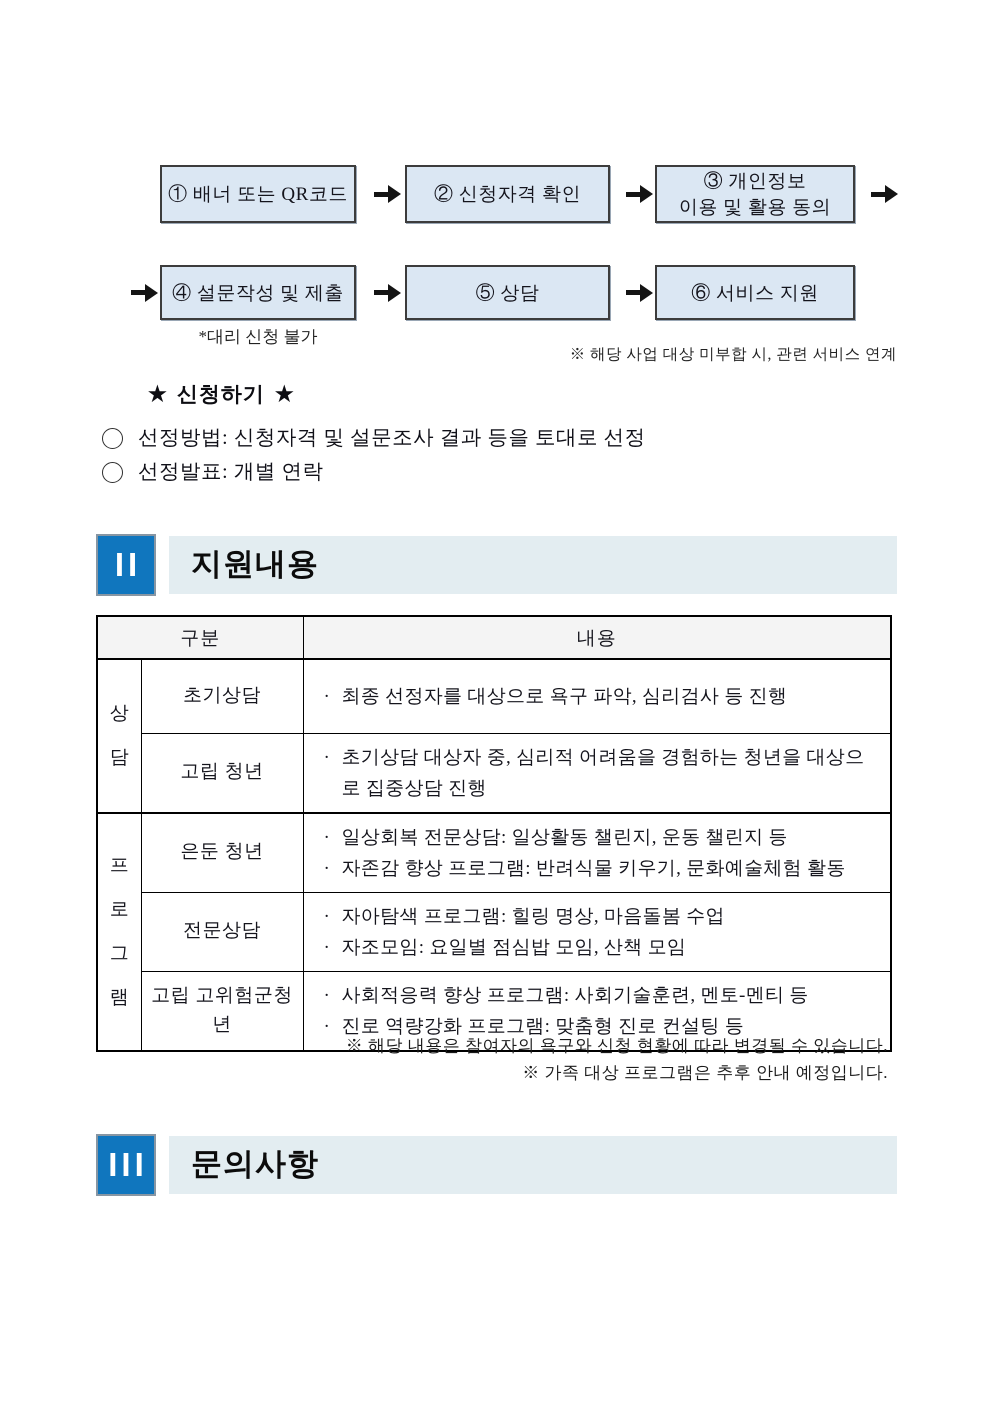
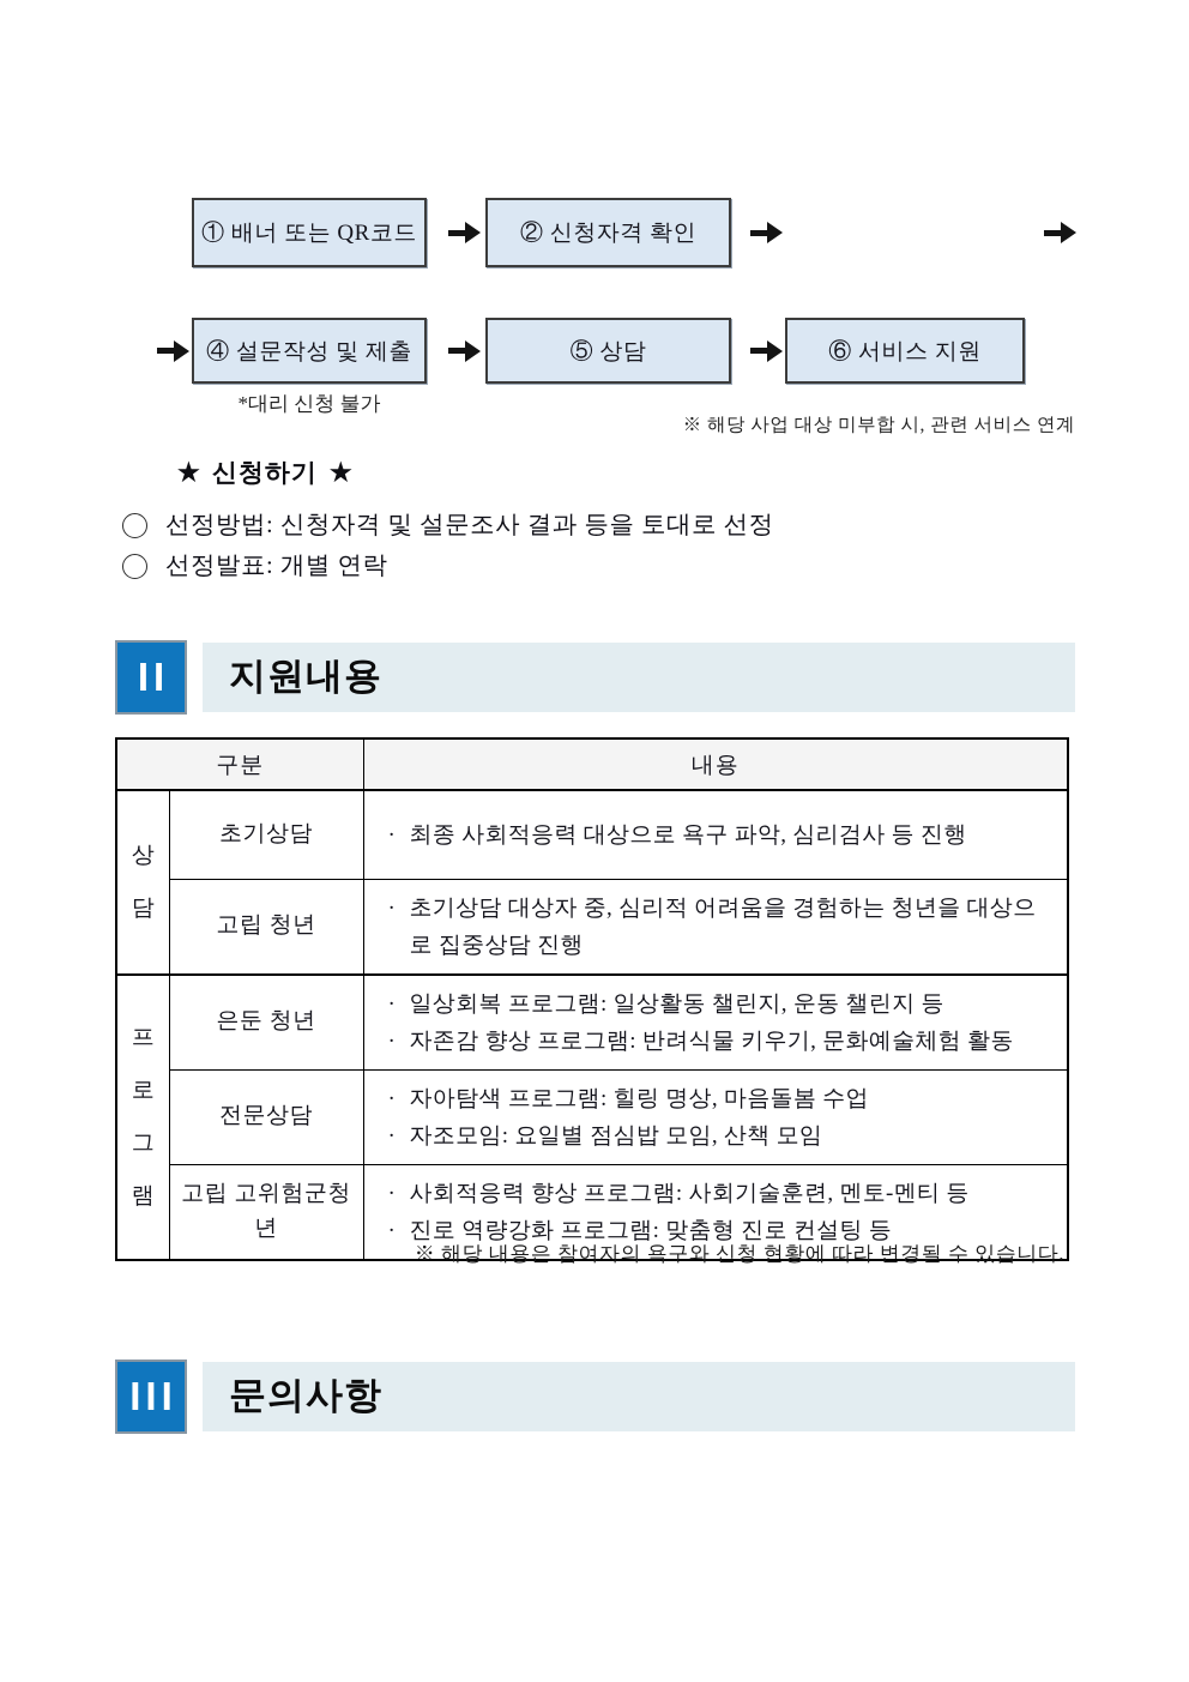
  ① 배너 또는 QR코드
  ② 신청자격 확인
- ③ 개인정보
- 이용 및 활용 동의
  ④ 설문작성 및 제출
  ⑤ 상담
  ⑥ 서비스 지원
  *대리 신청 불가
  ※ 해당 사업 대상 미부합 시, 관련 서비스 연계
  ★
  신청하기
  ★
  선정방법: 신청자격 및 설문조사 결과 등을 토대로 선정
  선정발표: 개별 연락
  II
  지원내용
  구분	내용
- 상담	초기상담	· 최종 선정자를 대상으로 욕구 파악, 심리검사 등 진행
+ 상담	초기상담	· 최종 사회적응력 대상으로 욕구 파악, 심리검사 등 진행
  고립 청년	· 초기상담 대상자 중, 심리적 어려움을 경험하는 청년을 대상으로 집중상담 진행
- 프로그램	은둔 청년	· 일상회복 전문상담: 일상활동 챌린지, 운동 챌린지 등 · 자존감 향상 프로그램: 반려식물 키우기, 문화예술체험 활동
+ 프로그램	은둔 청년	· 일상회복 프로그램: 일상활동 챌린지, 운동 챌린지 등 · 자존감 향상 프로그램: 반려식물 키우기, 문화예술체험 활동
  전문상담	· 자아탐색 프로그램: 힐링 명상, 마음돌봄 수업 · 자조모임: 요일별 점심밥 모임, 산책 모임
  고립 고위험군청년	· 사회적응력 향상 프로그램: 사회기술훈련, 멘토-멘티 등 · 진로 역량강화 프로그램: 맞춤형 진로 컨설팅 등
  ※ 해당 내용은 참여자의 욕구와 신청 현황에 따라 변경될 수 있습니다.
- ※ 가족 대상 프로그램은 추후 안내 예정입니다.
  III
  문의사항
